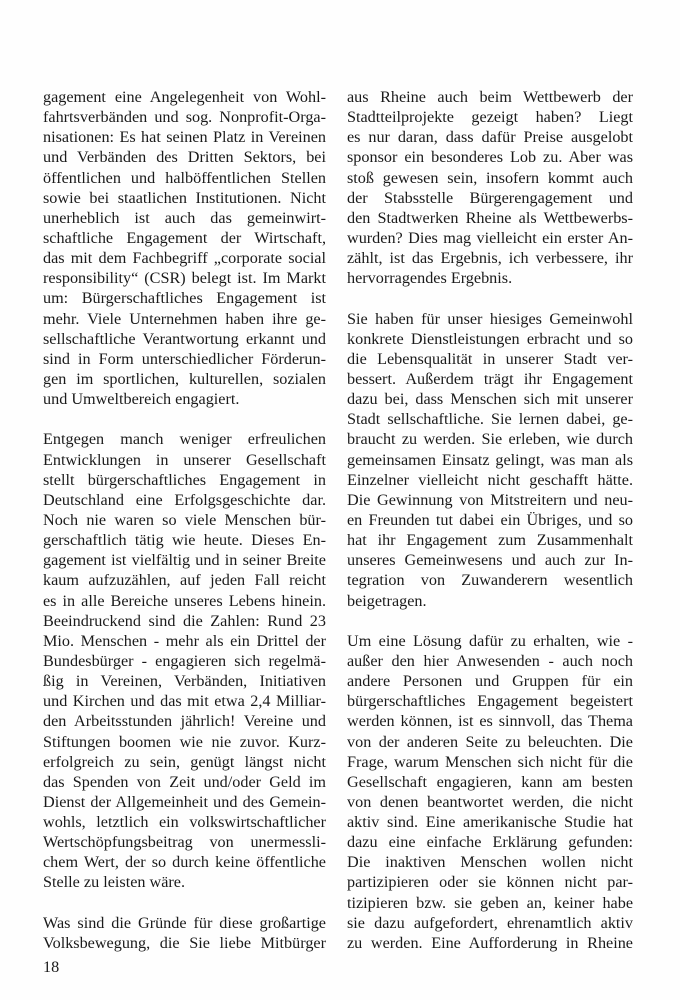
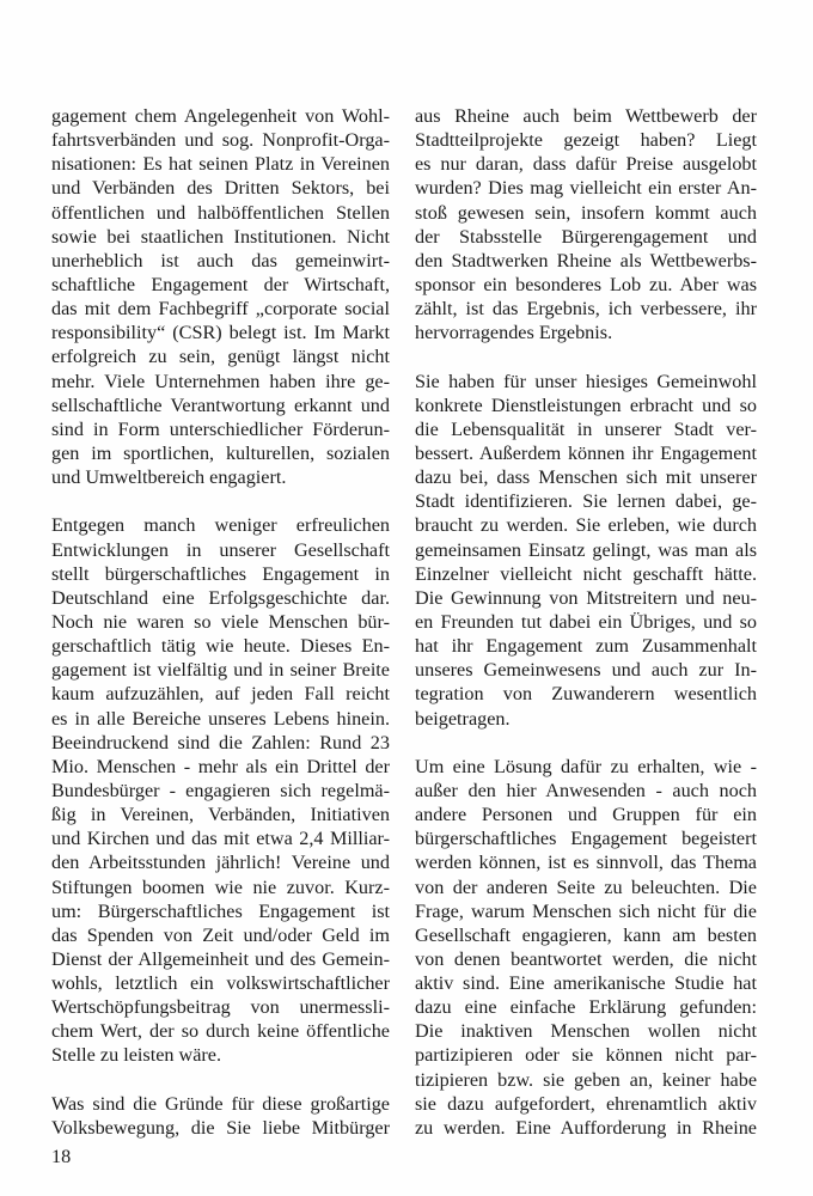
- gagement eine Angelegenheit von Wohl-
+ gagement chem Angelegenheit von Wohl-
  fahrtsverbänden und sog. Nonprofit-Orga-
  nisationen: Es hat seinen Platz in Vereinen
  und Verbänden des Dritten Sektors, bei
  öffentlichen und halböffentlichen Stellen
  sowie bei staatlichen Institutionen. Nicht
  unerheblich ist auch das gemeinwirt-
  schaftliche Engagement der Wirtschaft,
  das mit dem Fachbegriff „corporate social
  responsibility“ (CSR) belegt ist. Im Markt
- um: Bürgerschaftliches Engagement ist
+ erfolgreich zu sein, genügt längst nicht
  mehr. Viele Unternehmen haben ihre ge-
  sellschaftliche Verantwortung erkannt und
  sind in Form unterschiedlicher Förderun-
  gen im sportlichen, kulturellen, sozialen
  und Umweltbereich engagiert.
  Entgegen manch weniger erfreulichen
  Entwicklungen in unserer Gesellschaft
  stellt bürgerschaftliches Engagement in
  Deutschland eine Erfolgsgeschichte dar.
  Noch nie waren so viele Menschen bür-
  gerschaftlich tätig wie heute. Dieses En-
  gagement ist vielfältig und in seiner Breite
  kaum aufzuzählen, auf jeden Fall reicht
  es in alle Bereiche unseres Lebens hinein.
  Beeindruckend sind die Zahlen: Rund 23
  Mio. Menschen - mehr als ein Drittel der
  Bundesbürger - engagieren sich regelmä-
  ßig in Vereinen, Verbänden, Initiativen
  und Kirchen und das mit etwa 2,4 Milliar-
  den Arbeitsstunden jährlich! Vereine und
  Stiftungen boomen wie nie zuvor. Kurz-
- erfolgreich zu sein, genügt längst nicht
+ um: Bürgerschaftliches Engagement ist
  das Spenden von Zeit und/oder Geld im
  Dienst der Allgemeinheit und des Gemein-
  wohls, letztlich ein volkswirtschaftlicher
  Wertschöpfungsbeitrag von unermessli-
  chem Wert, der so durch keine öffentliche
  Stelle zu leisten wäre.
  Was sind die Gründe für diese großartige
  Volksbewegung, die Sie liebe Mitbürger
  aus Rheine auch beim Wettbewerb der
  Stadtteilprojekte gezeigt haben? Liegt
  es nur daran, dass dafür Preise ausgelobt
- sponsor ein besonderes Lob zu. Aber was
+ wurden? Dies mag vielleicht ein erster An-
  stoß gewesen sein, insofern kommt auch
  der Stabsstelle Bürgerengagement und
  den Stadtwerken Rheine als Wettbewerbs-
- wurden? Dies mag vielleicht ein erster An-
+ sponsor ein besonderes Lob zu. Aber was
  zählt, ist das Ergebnis, ich verbessere, ihr
  hervorragendes Ergebnis.
  Sie haben für unser hiesiges Gemeinwohl
  konkrete Dienstleistungen erbracht und so
  die Lebensqualität in unserer Stadt ver-
- bessert. Außerdem trägt ihr Engagement
+ bessert. Außerdem können ihr Engagement
  dazu bei, dass Menschen sich mit unserer
- Stadt sellschaftliche. Sie lernen dabei, ge-
+ Stadt identifizieren. Sie lernen dabei, ge-
  braucht zu werden. Sie erleben, wie durch
  gemeinsamen Einsatz gelingt, was man als
  Einzelner vielleicht nicht geschafft hätte.
  Die Gewinnung von Mitstreitern und neu-
  en Freunden tut dabei ein Übriges, und so
  hat ihr Engagement zum Zusammenhalt
  unseres Gemeinwesens und auch zur In-
  tegration von Zuwanderern wesentlich
  beigetragen.
  Um eine Lösung dafür zu erhalten, wie -
  außer den hier Anwesenden - auch noch
  andere Personen und Gruppen für ein
  bürgerschaftliches Engagement begeistert
  werden können, ist es sinnvoll, das Thema
  von der anderen Seite zu beleuchten. Die
  Frage, warum Menschen sich nicht für die
  Gesellschaft engagieren, kann am besten
  von denen beantwortet werden, die nicht
  aktiv sind. Eine amerikanische Studie hat
  dazu eine einfache Erklärung gefunden:
  Die inaktiven Menschen wollen nicht
  partizipieren oder sie können nicht par-
  tizipieren bzw. sie geben an, keiner habe
  sie dazu aufgefordert, ehrenamtlich aktiv
  zu werden. Eine Aufforderung in Rheine
  18
